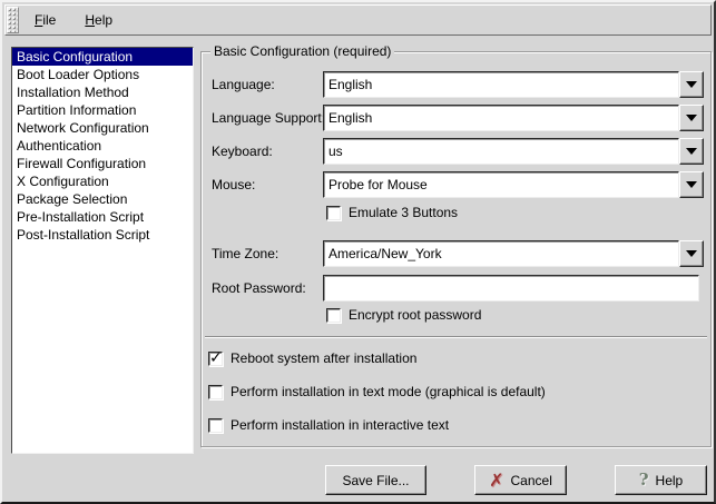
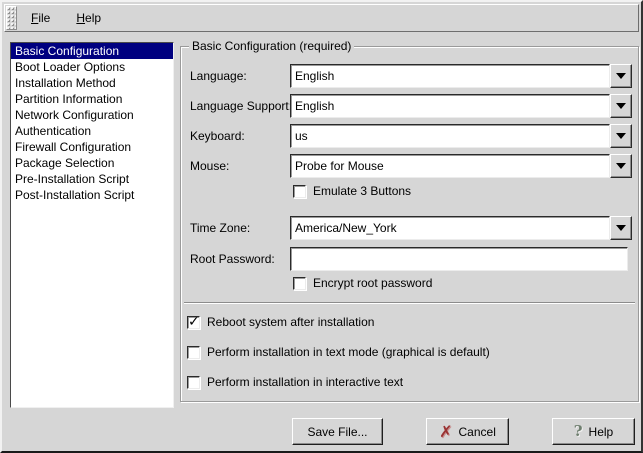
  File
  Help
  Basic Configuration
  Boot Loader Options
  Installation Method
  Partition Information
  Network Configuration
  Authentication
  Firewall Configuration
- X Configuration
  Package Selection
  Pre-Installation Script
  Post-Installation Script
  Basic Configuration (required)
  Language:
  English
  Language Support
  English
  Keyboard:
  us
  Mouse:
  Probe for Mouse
  Emulate 3 Buttons
  Time Zone:
  America/New_York
  Root Password:
  Encrypt root password
  Reboot system after installation
  Perform installation in text mode (graphical is default)
  Perform installation in interactive text
  Save File...
  ✗
  Cancel
  ?
  Help
